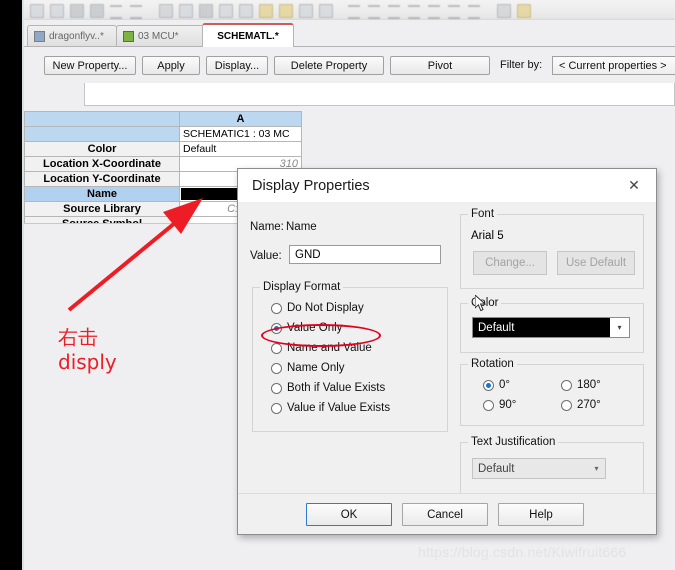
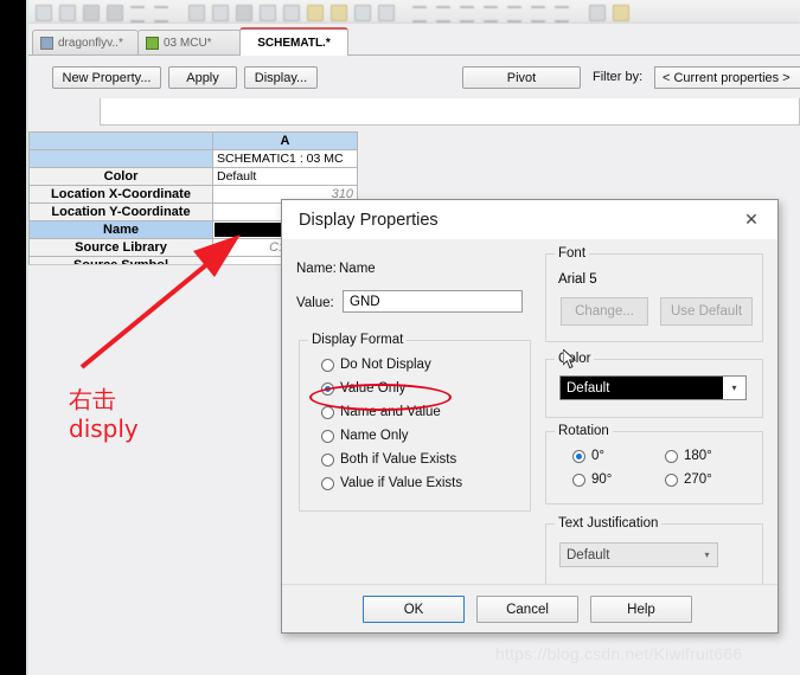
  dragonflyv..*
  03 MCU*
  SCHEMATL.*
  New Property...
  Apply
  Display...
- Delete Property
  Pivot
  Filter by:
  < Current properties >
  	A
  	SCHEMATIC1 : 03 MC
  Color	Default
  Location X-Coordinate	310
  Location Y-Coordinate
  右击
  disply
  Display Properties
  ✕
  Name:
  Name
  Value:
  GND
  Display Format
  Do Not Display
  Value Only
  Name and Value
  Name Only
  Both if Value Exists
  Value if Value Exists
  Font
  Arial 5
  Change...
  Use Default
  Default
  ▾
  Rotation
  0°
  180°
  90°
  270°
  Text Justification
  Default
  ▾
  OK
  Cancel
  Help
